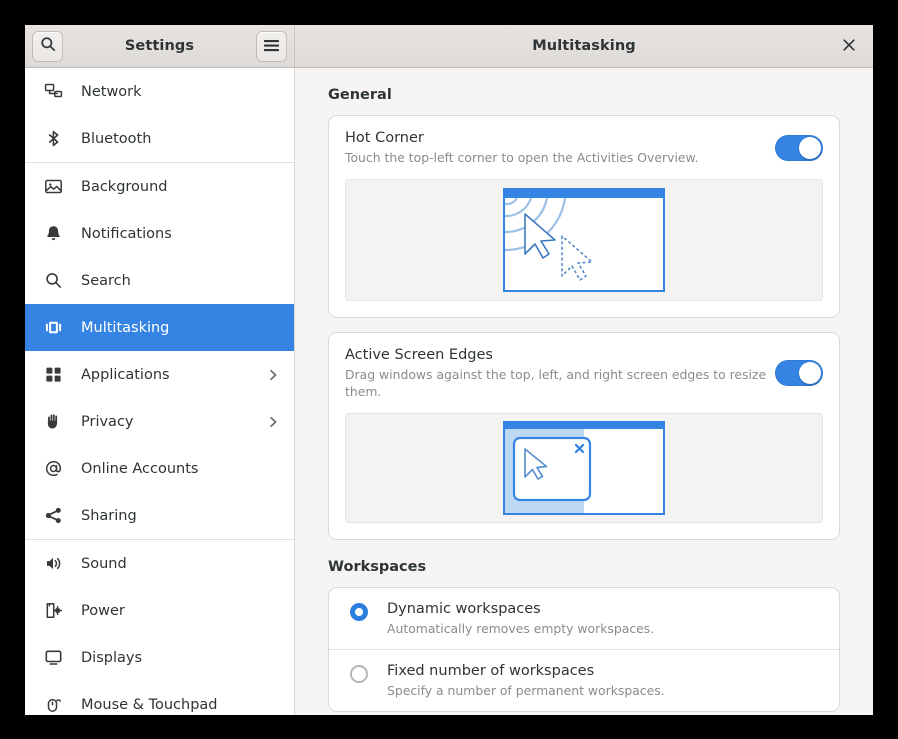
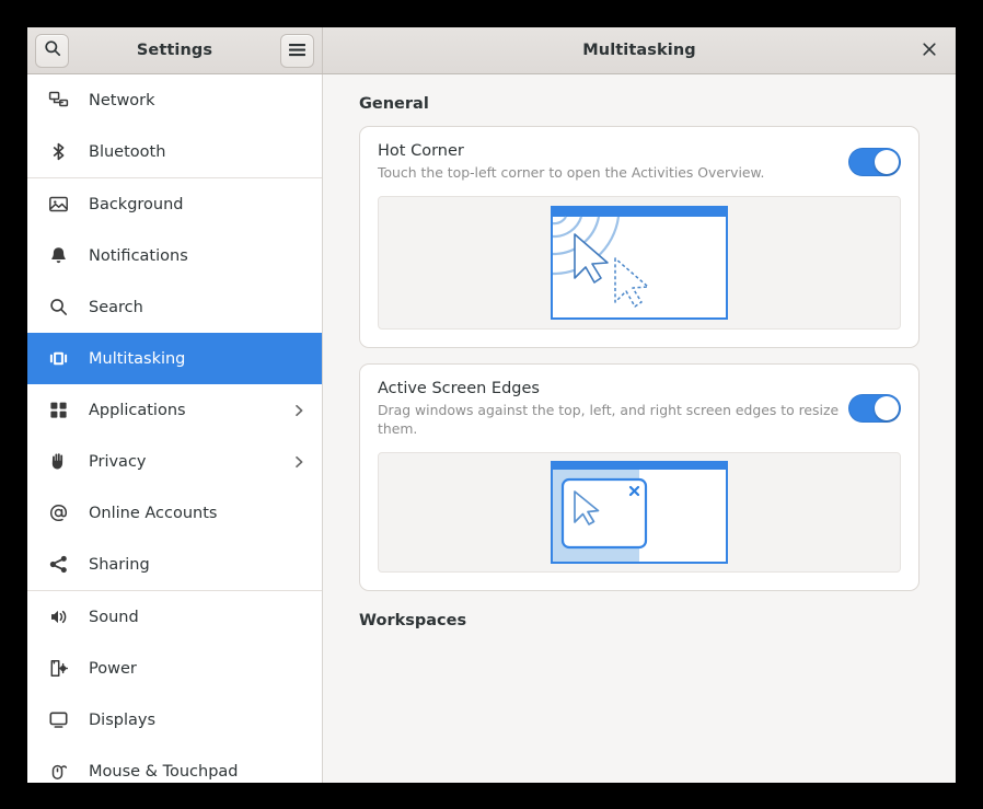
  Settings
  Multitasking
  Network
  Bluetooth
  Background
  Notifications
  Search
  Multitasking
  Applications
  Privacy
  Online Accounts
  Sharing
  Sound
  Power
  Displays
  Mouse & Touchpad
  General
  Hot Corner
  Touch the top-left corner to open the Activities Overview.
  Active Screen Edges
  Drag windows against the top, left, and right screen edges to resize them.
  Workspaces
- Dynamic workspaces
- Automatically removes empty workspaces.
- Fixed number of workspaces
- Specify a number of permanent workspaces.
